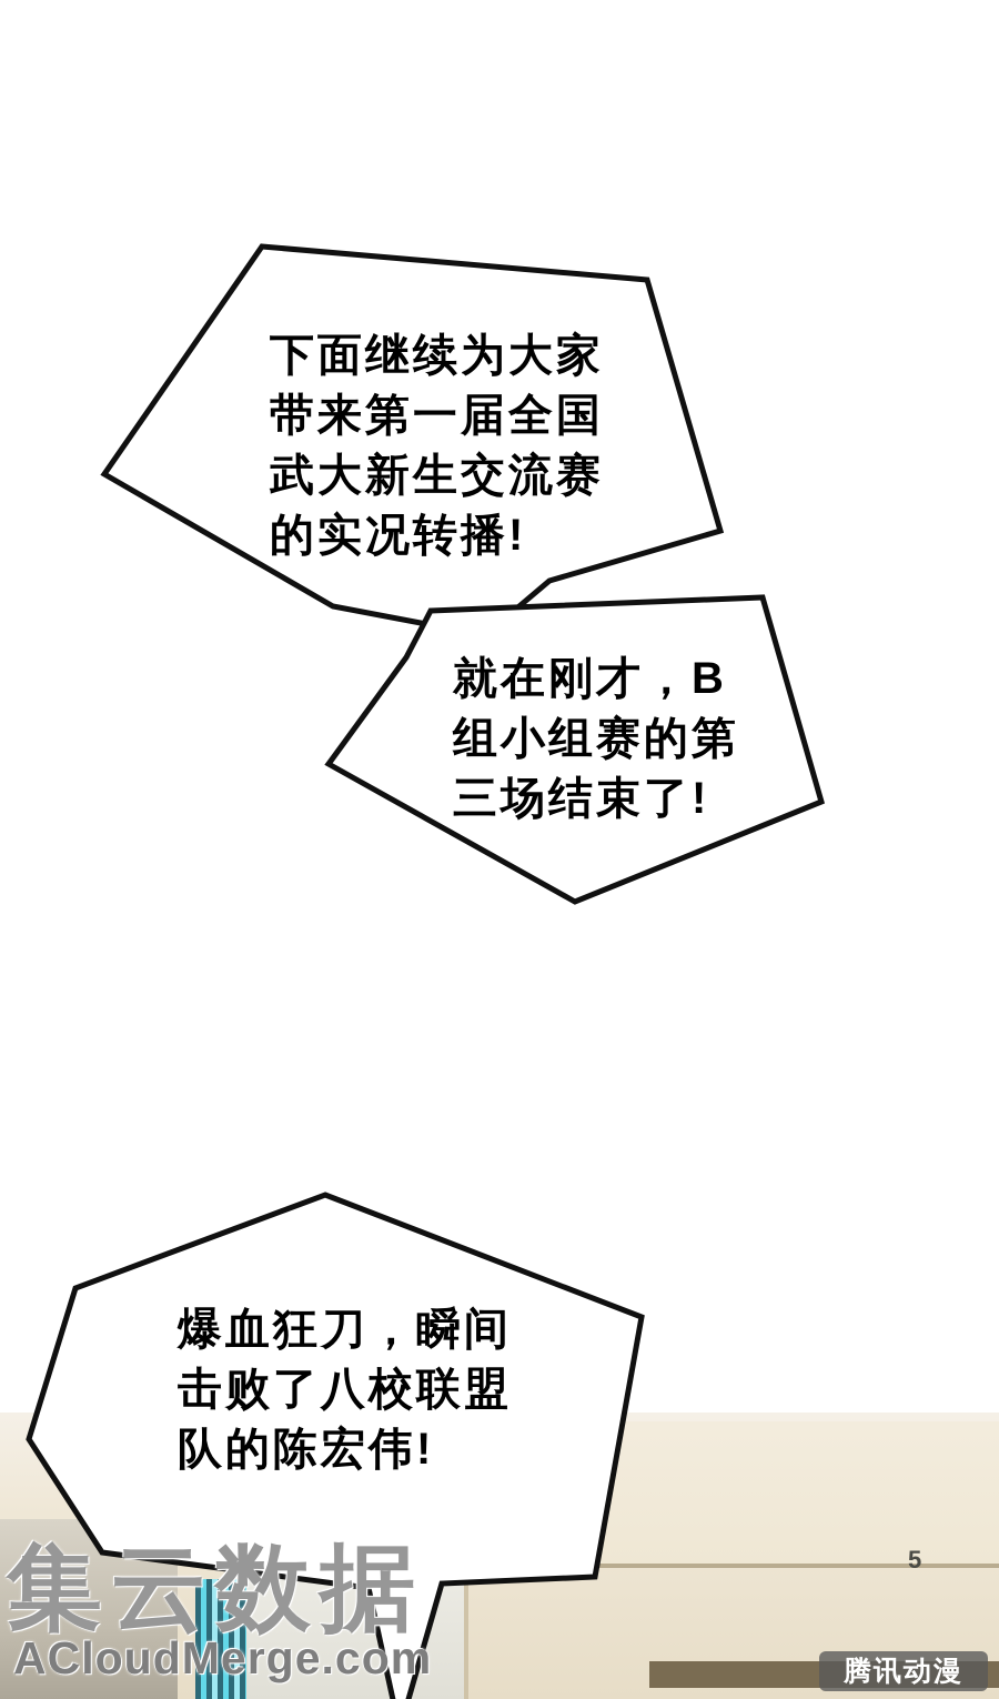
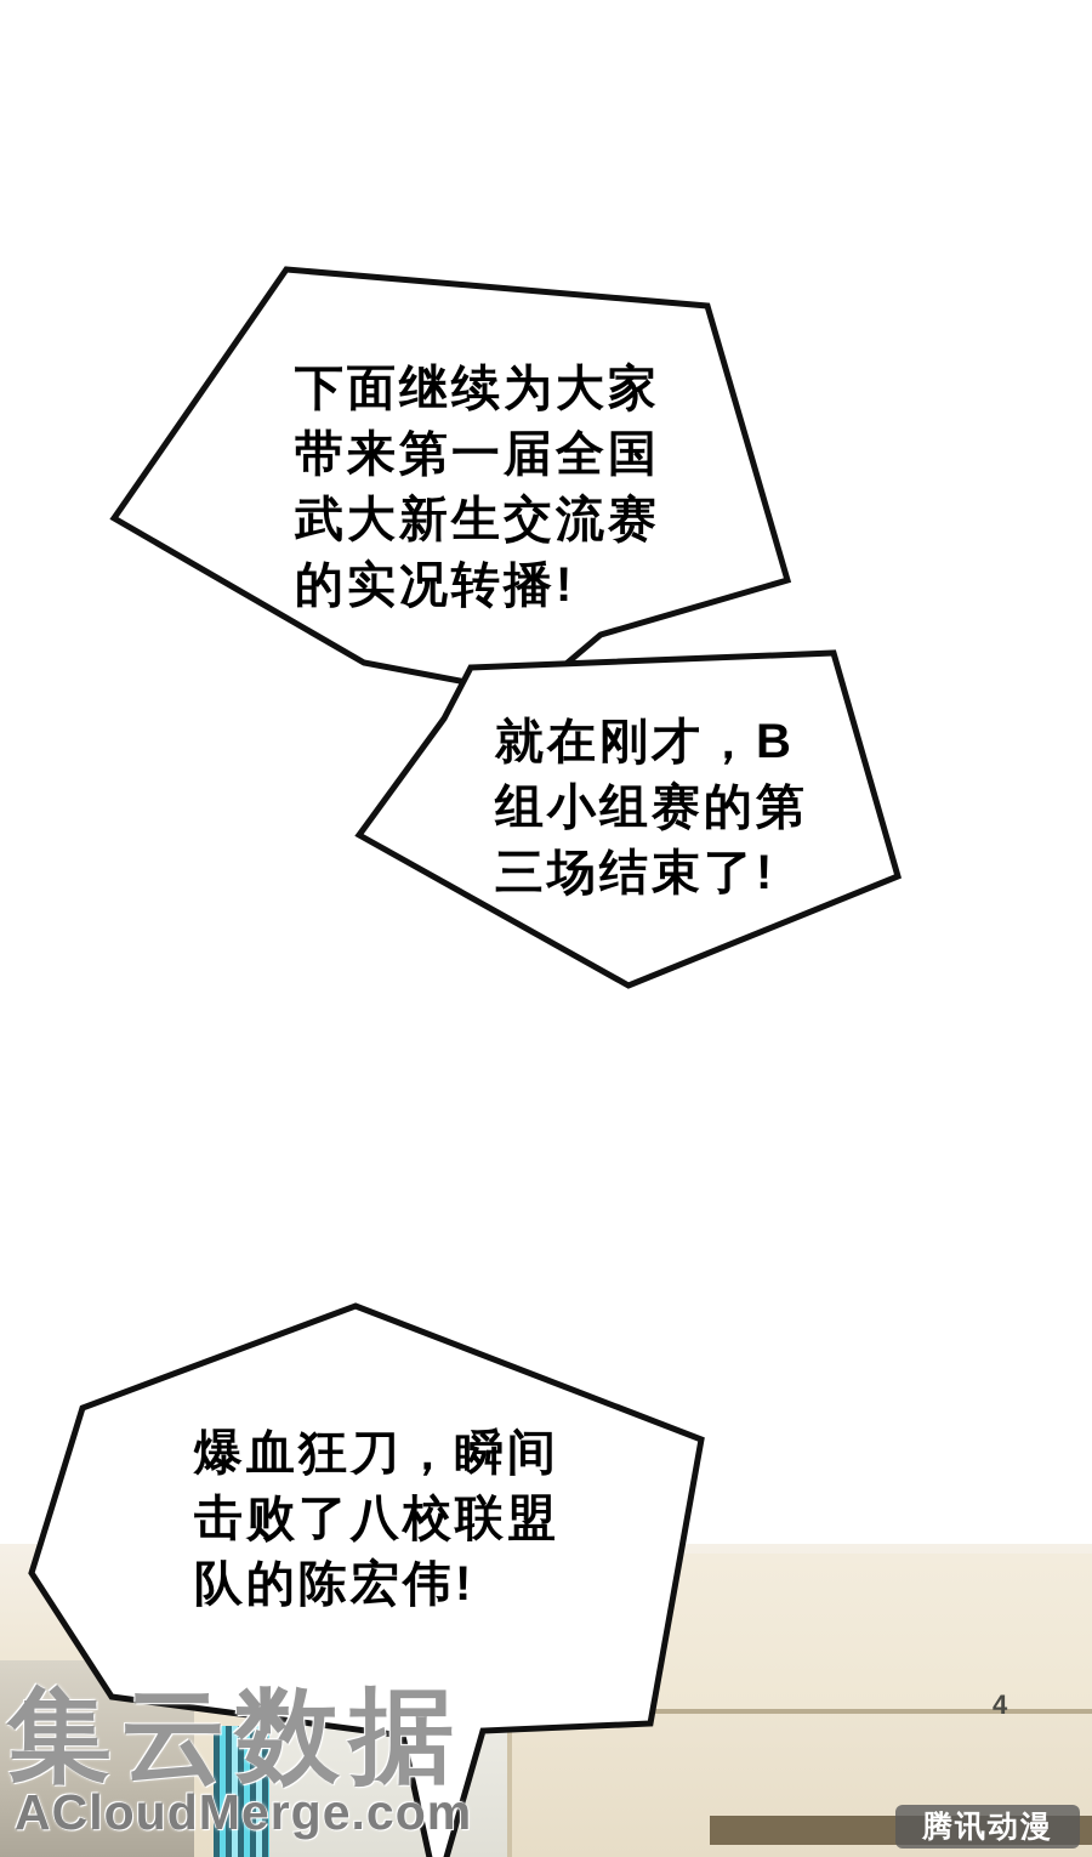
- 5
+ 4
  下面继续为大家
  带来第一届全国
  武大新生交流赛
  的实况转播!
  就在刚才，B
  组小组赛的第
  三场结束了!
  爆血狂刀，瞬间
  击败了八校联盟
  队的陈宏伟!
  集云数据
  ACloudMerge.com
  腾讯动漫
